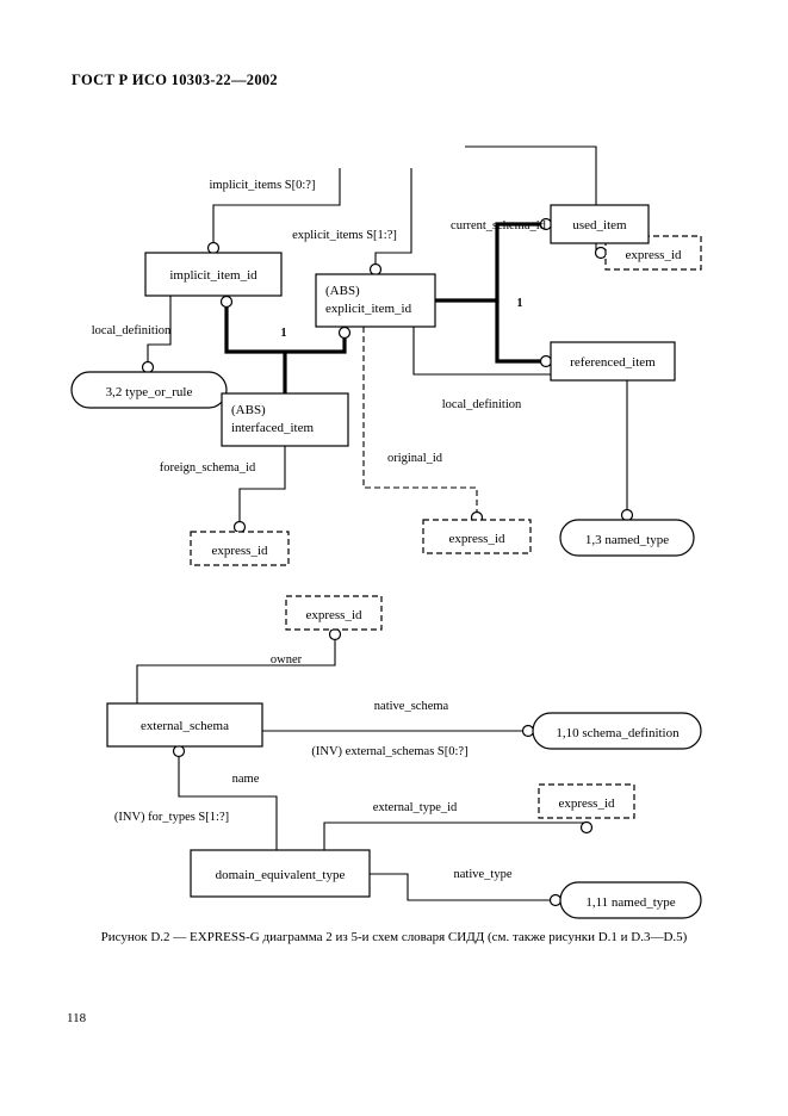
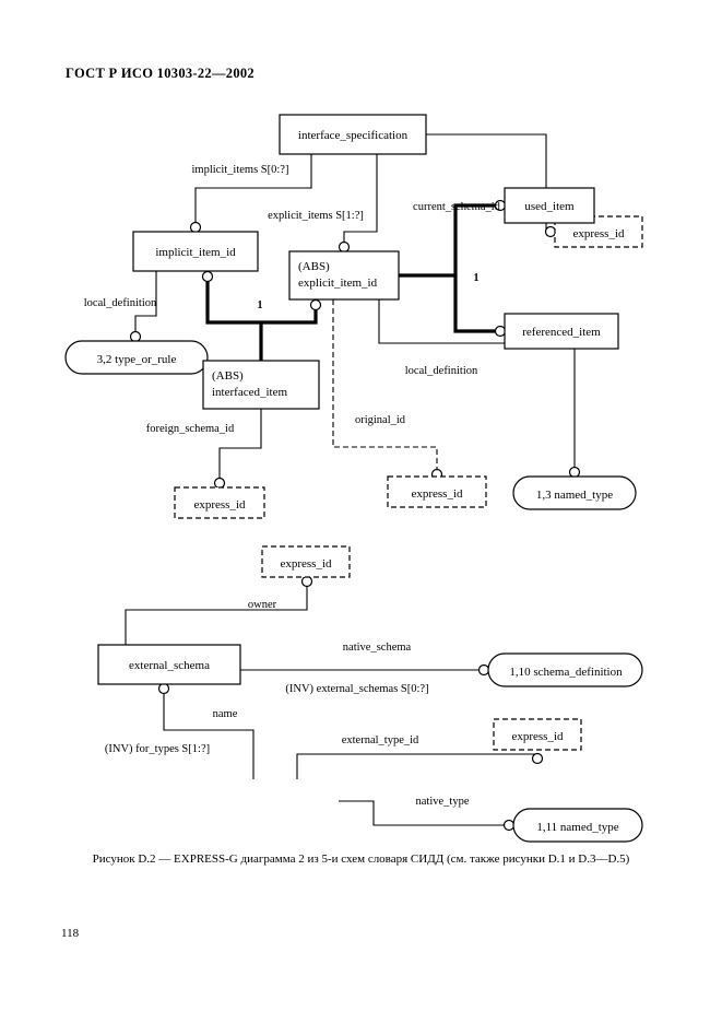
  ГОСТ Р ИСО 10303-22—2002
+ interface_specification
  express_id
  implicit_item_id
  (ABS)
  explicit_item_id
  used_item
  referenced_item
  3,2 type_or_rule
  (ABS)
  interfaced_item
  express_id
  express_id
  1,3 named_type
  current_schema_id
  implicit_items S[0:?]
  explicit_items S[1:?]
  local_definition
  local_definition
  foreign_schema_id
  original_id
  1
  1
  express_id
  external_schema
  1,10 schema_definition
  express_id
- domain_equivalent_type
  1,11 named_type
  owner
  native_schema
  (INV) external_schemas S[0:?]
  name
  (INV) for_types S[1:?]
  external_type_id
  native_type
  Рисунок D.2 — EXPRESS-G диаграмма 2 из 5-и схем словаря СИДД (см. также рисунки D.1 и D.3—D.5)
  118
